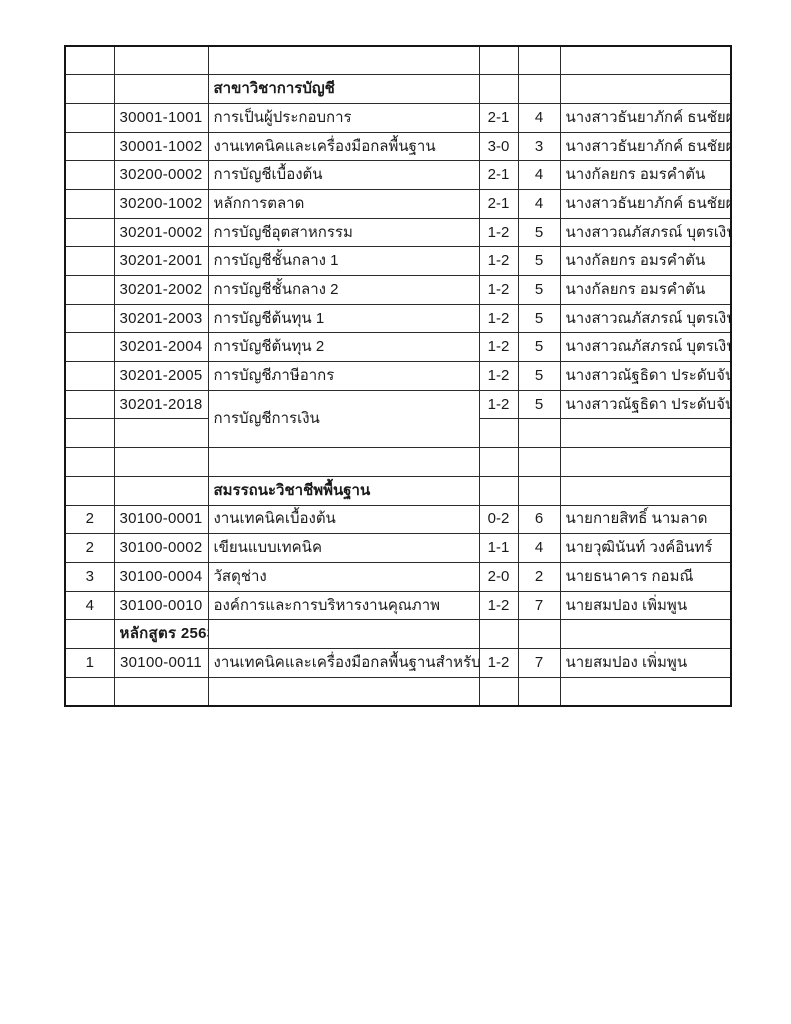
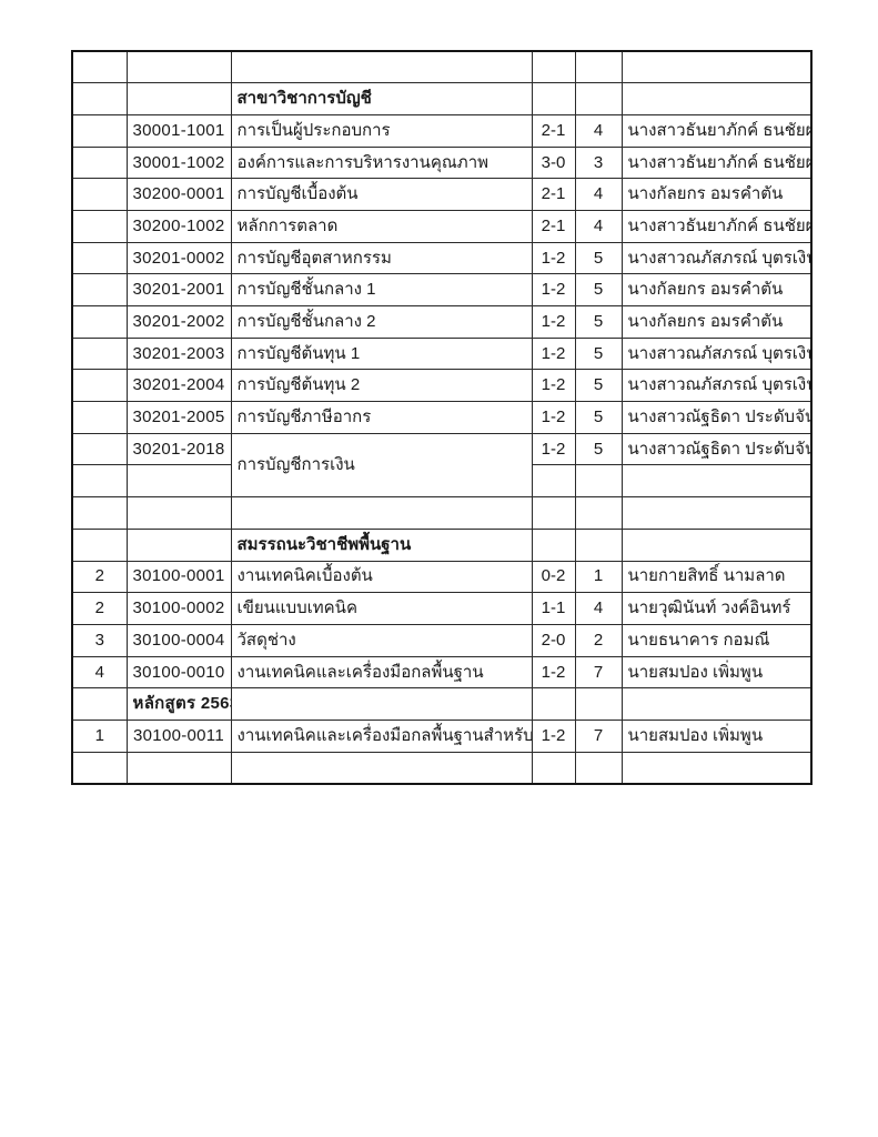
  		สาขาวิชาการบัญชี
  	30001-1001	การเป็นผู้ประกอบการ	2-1	4	นางสาวธันยาภักค์ ธนชัยผ
- 	30001-1002	งานเทคนิคและเครื่องมือกลพื้นฐาน	3-0	3	นางสาวธันยาภักค์ ธนชัยผ
+ 	30001-1002	องค์การและการบริหารงานคุณภาพ	3-0	3	นางสาวธันยาภักค์ ธนชัยผ
- 	30200-0002	การบัญชีเบื้องต้น	2-1	4	นางกัลยกร อมรคำตัน
+ 	30200-0001	การบัญชีเบื้องต้น	2-1	4	นางกัลยกร อมรคำตัน
  	30200-1002	หลักการตลาด	2-1	4	นางสาวธันยาภักค์ ธนชัยผ
  	30201-0002	การบัญชีอุตสาหกรรม	1-2	5	นางสาวณภัสภรณ์ บุตรเงิ
  	30201-2001	การบัญชีชั้นกลาง 1	1-2	5	นางกัลยกร อมรคำตัน
  	30201-2002	การบัญชีชั้นกลาง 2	1-2	5	นางกัลยกร อมรคำตัน
  	30201-2003	การบัญชีต้นทุน 1	1-2	5	นางสาวณภัสภรณ์ บุตรเงิ
  	30201-2004	การบัญชีต้นทุน 2	1-2	5	นางสาวณภัสภรณ์ บุตรเงิ
  	30201-2005	การบัญชีภาษีอากร	1-2	5	นางสาวณัฐธิดา ประดับจัน
  	30201-2018	การบัญชีการเงิน	1-2	5	นางสาวณัฐธิดา ประดับจัน
  		สมรรถนะวิชาชีพพื้นฐาน
- 2	30100-0001	งานเทคนิคเบื้องต้น	0-2	6	นายกายสิทธิ์ นามลาด
+ 2	30100-0001	งานเทคนิคเบื้องต้น	0-2	1	นายกายสิทธิ์ นามลาด
  2	30100-0002	เขียนแบบเทคนิค	1-1	4	นายวุฒินันท์ วงค์อินทร์
  3	30100-0004	วัสดุช่าง	2-0	2	นายธนาคาร กอมณี
- 4	30100-0010	องค์การและการบริหารงานคุณภาพ	1-2	7	นายสมปอง เพิ่มพูน
+ 4	30100-0010	งานเทคนิคและเครื่องมือกลพื้นฐาน	1-2	7	นายสมปอง เพิ่มพูน
  	หลักสูตร 256
  1	30100-0011	งานเทคนิคและเครื่องมือกลพื้นฐานสำหรับ	1-2	7	นายสมปอง เพิ่มพูน
